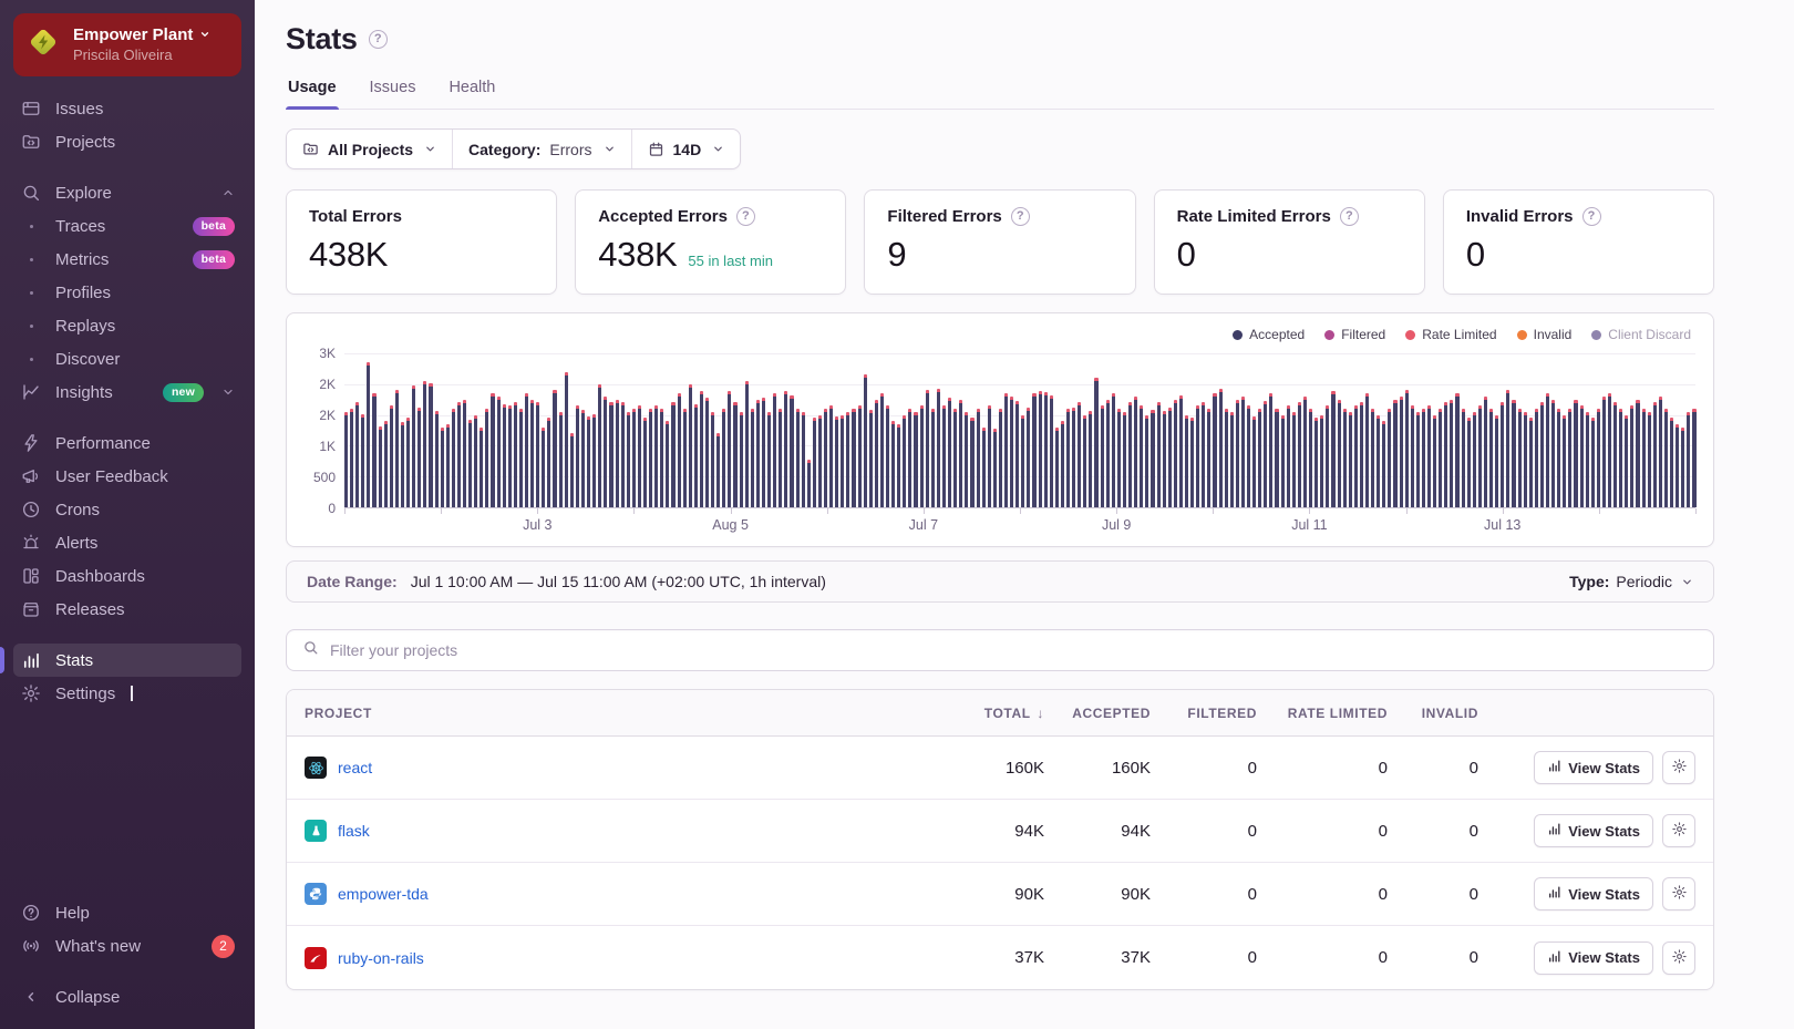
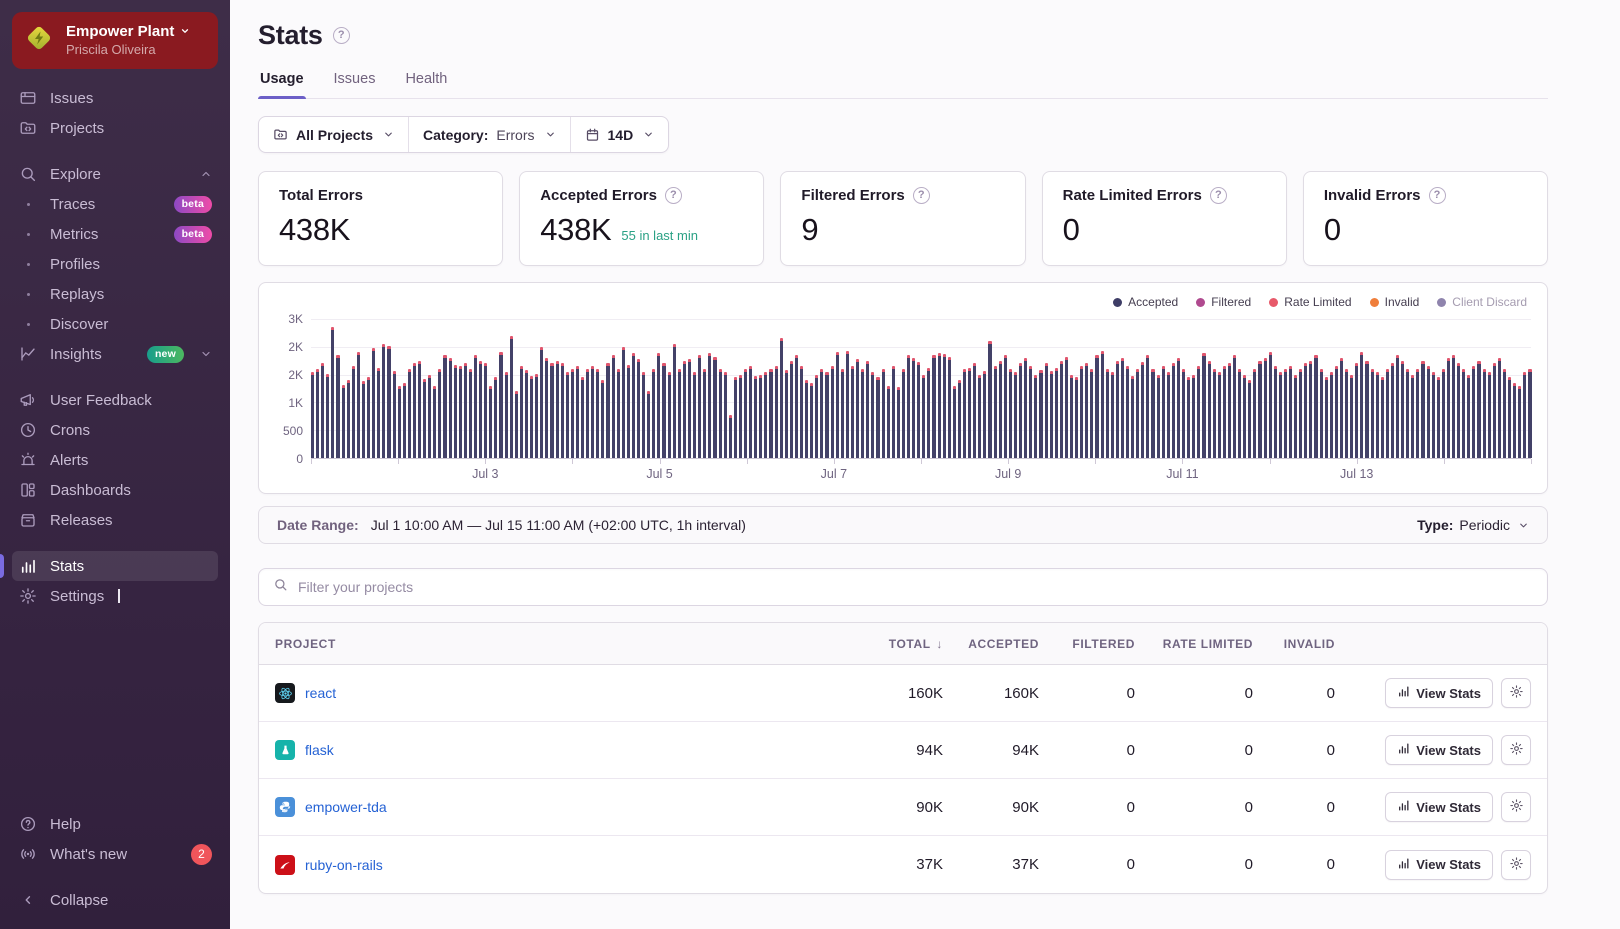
  Empower Plant
  Priscila Oliveira
  Issues
  Projects
  Explore
  Traces
  beta
  Metrics
  beta
  Profiles
  Replays
  Discover
  Insights
  new
- Performance
  User Feedback
  Crons
  Alerts
  Dashboards
  Releases
  Stats
  Settings
  Help
  What's new
  2
  Collapse
  Stats
  ?
  Usage
  Issues
  Health
  All Projects
  Category:
  Errors
  14D
  Total Errors
  438K
  Accepted Errors
  ?
  438K
  55 in last min
  Filtered Errors
  ?
  9
  Rate Limited Errors
  ?
  0
  Invalid Errors
  ?
  0
  Accepted
  Filtered
  Rate Limited
  Invalid
  Client Discard
  3K
  2K
  2K
  1K
  500
  0
  Jul 3
- Aug 5
+ Jul 5
  Jul 7
  Jul 9
  Jul 11
  Jul 13
  Date Range:
  Jul 1 10:00 AM — Jul 15 11:00 AM (+02:00 UTC, 1h interval)
  Type:
  Periodic
  Filter your projects
  PROJECT
  TOTAL ↓
  ACCEPTED
  FILTERED
  RATE LIMITED
  INVALID
  react
  160K
  160K
  0
  0
  0
  View Stats
  flask
  94K
  94K
  0
  0
  0
  View Stats
  empower-tda
  90K
  90K
  0
  0
  0
  View Stats
  ruby-on-rails
  37K
  37K
  0
  0
  0
  View Stats
